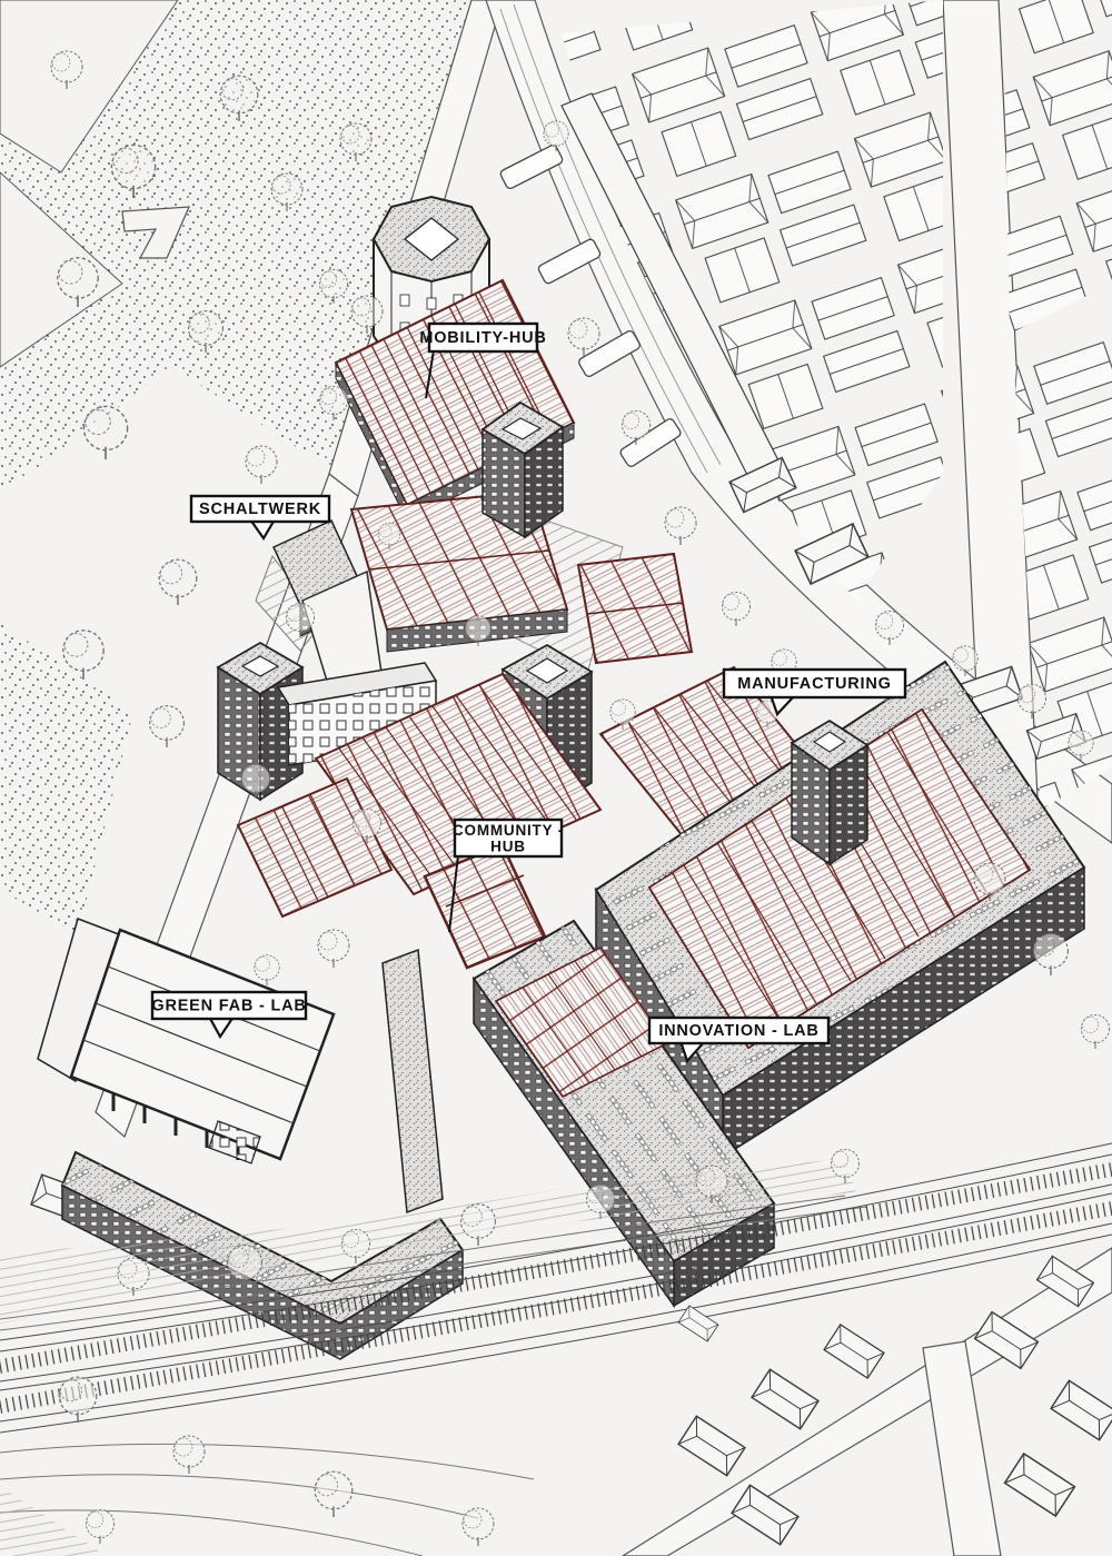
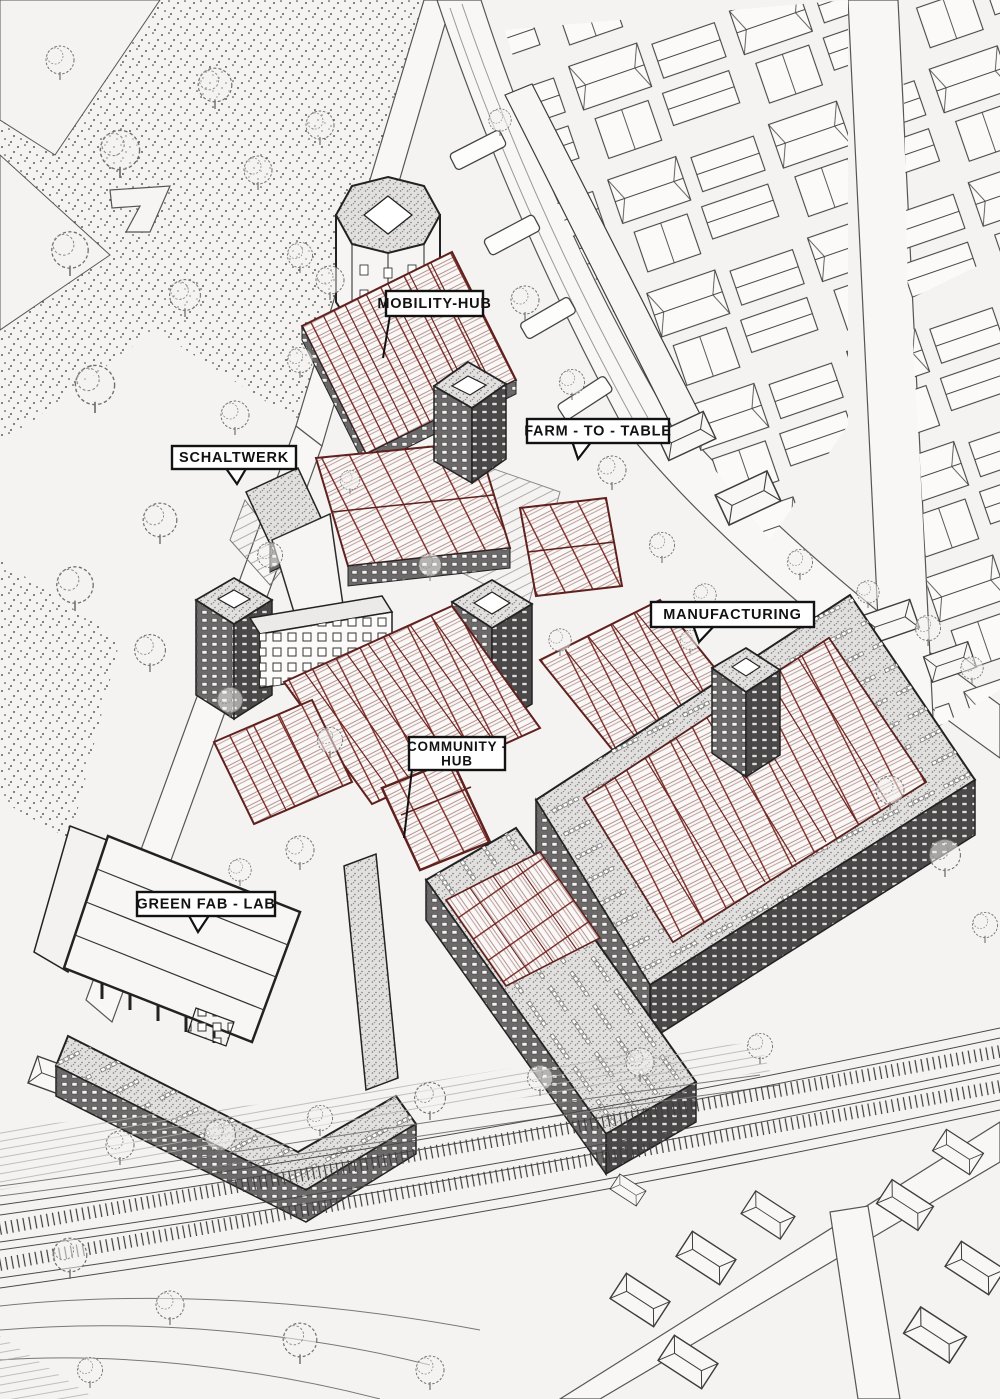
  MOBILITY-HUB
+ FARM - TO - TABLE
  SCHALTWERK
  MANUFACTURING
  COMMUNITY -
  HUB
  GREEN FAB - LAB
- INNOVATION - LAB
